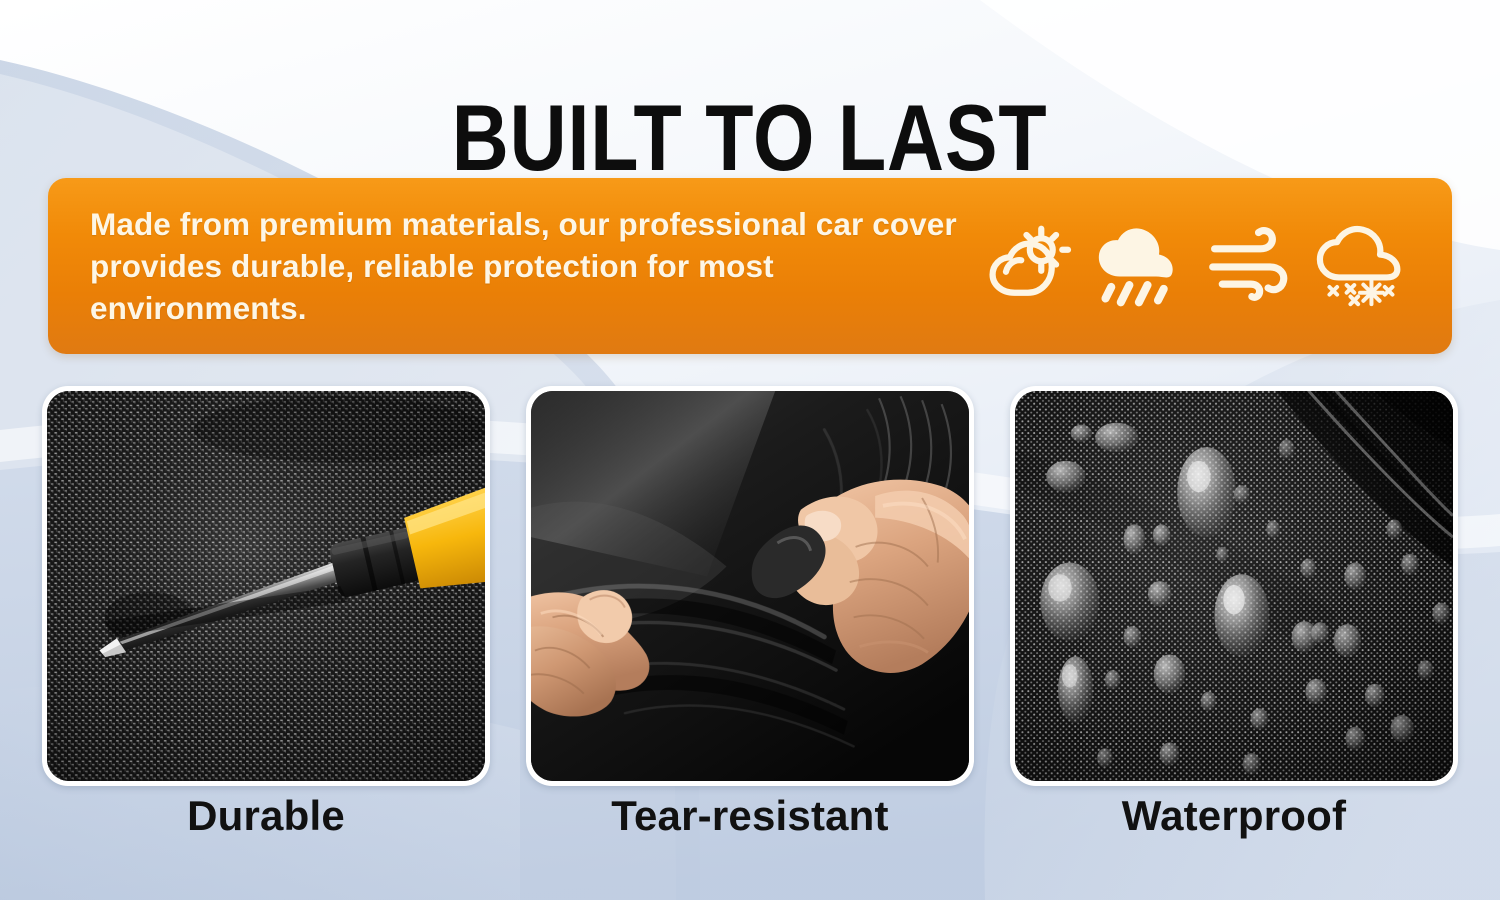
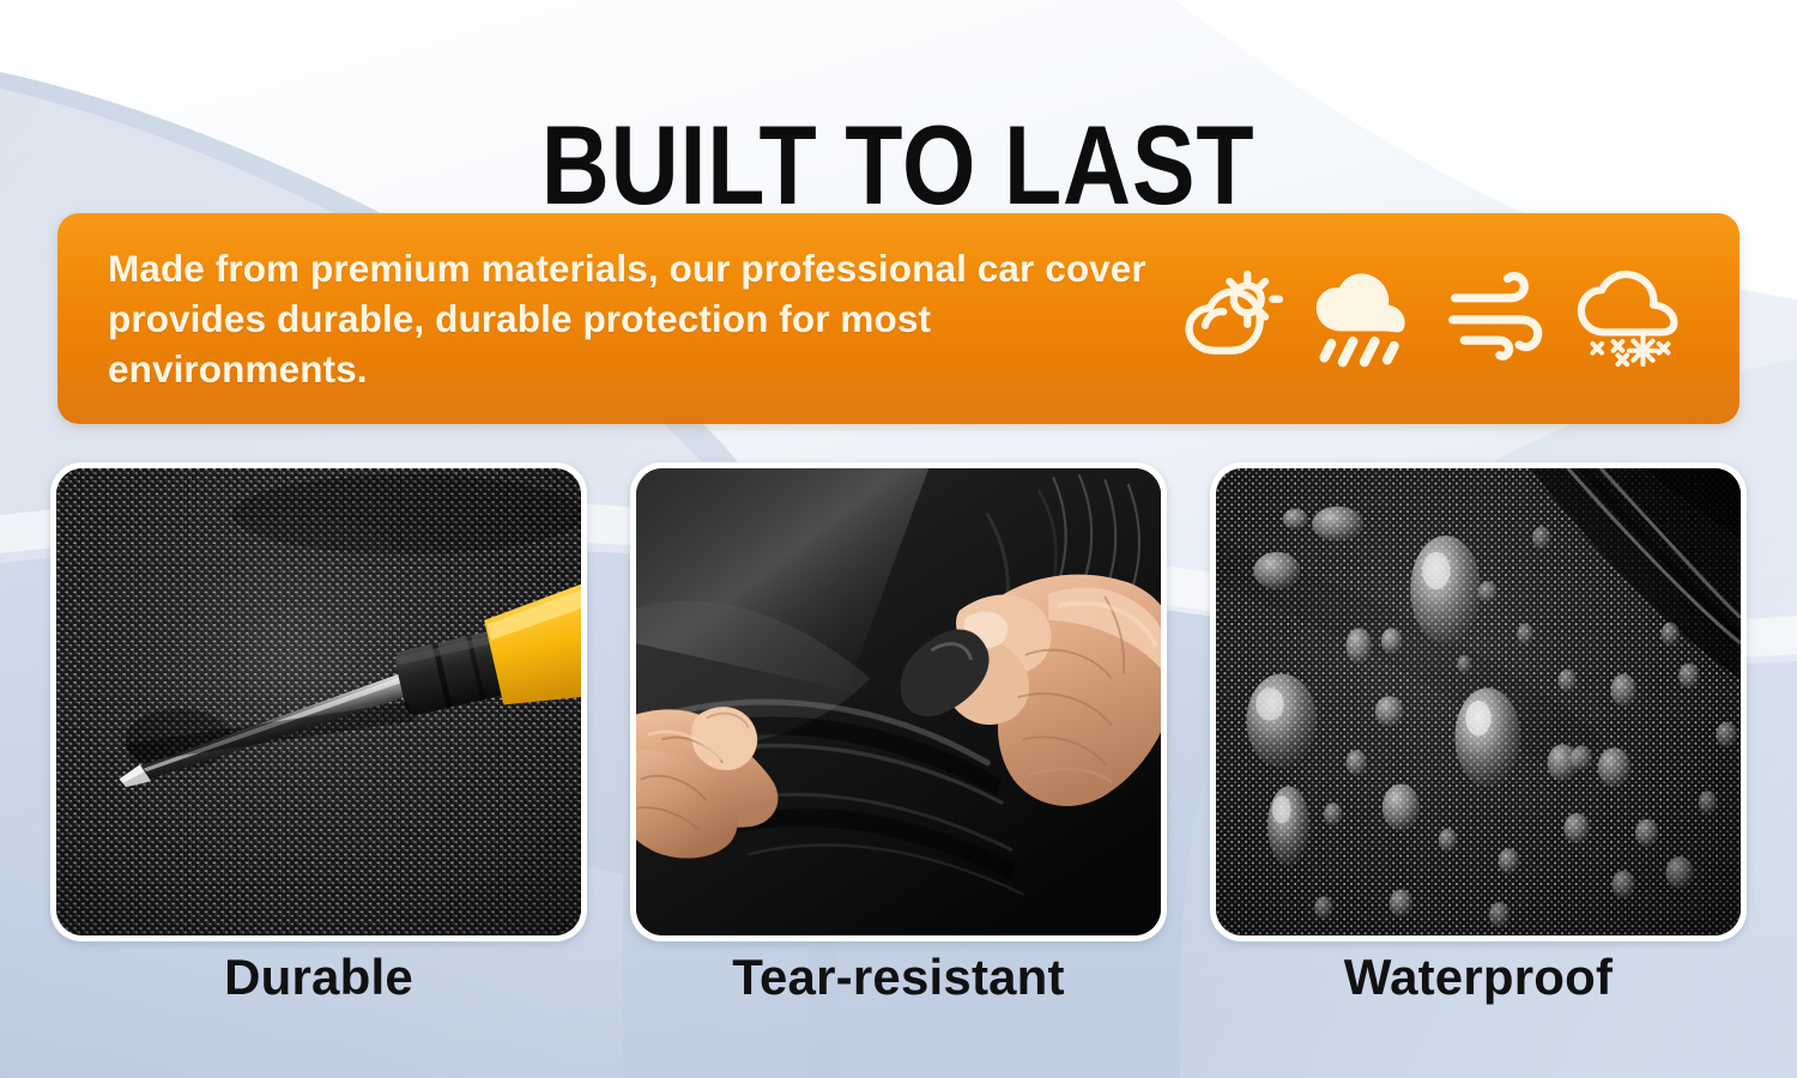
  BUILT TO LAST
- Made from premium materials, our professional car cover provides durable, reliable protection for most environments.
+ Made from premium materials, our professional car cover provides durable, durable protection for most environments.
  Durable
  Tear-resistant
  Waterproof
